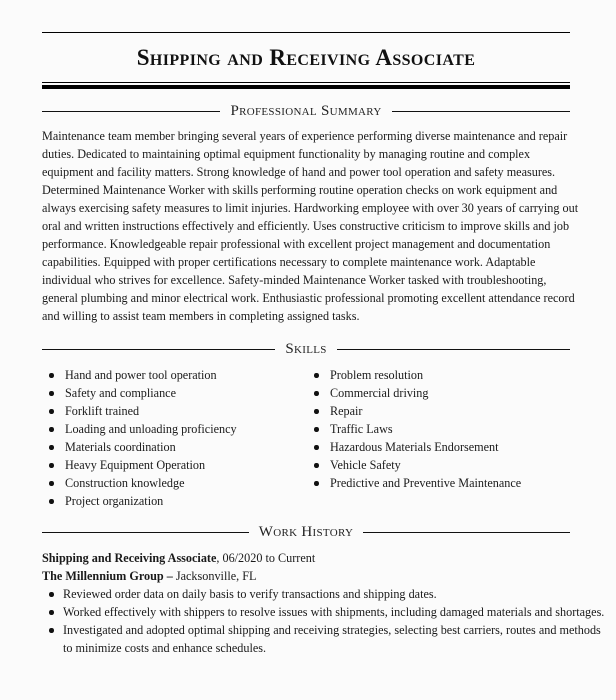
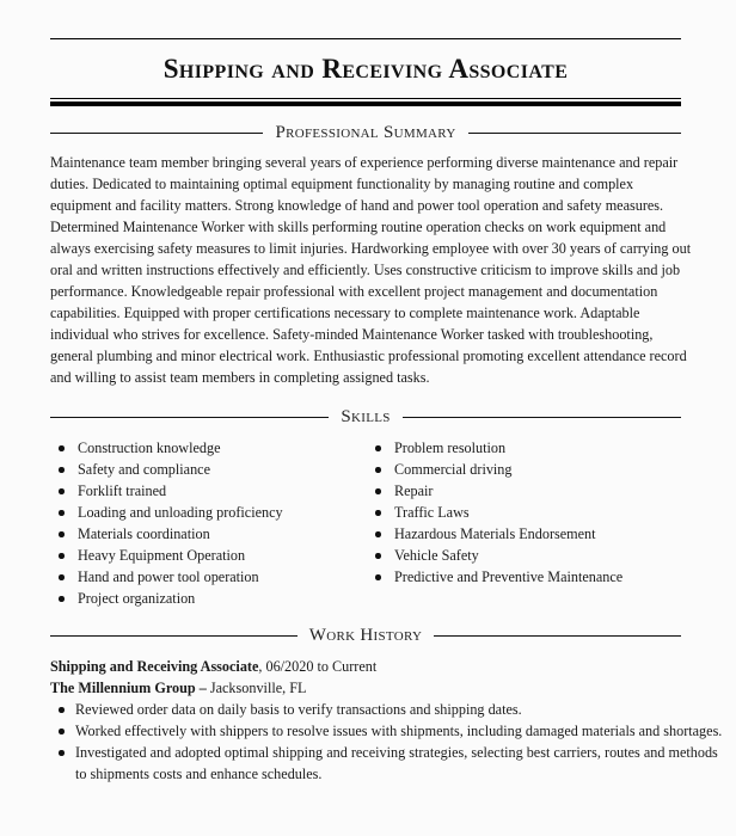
  Shipping and Receiving Associate
  Professional Summary
  Maintenance team member bringing several years of experience performing diverse maintenance and repair duties. Dedicated to maintaining optimal equipment functionality by managing routine and complex equipment and facility matters. Strong knowledge of hand and power tool operation and safety measures. Determined Maintenance Worker with skills performing routine operation checks on work equipment and always exercising safety measures to limit injuries. Hardworking employee with over 30 years of carrying out oral and written instructions effectively and efficiently. Uses constructive criticism to improve skills and job performance. Knowledgeable repair professional with excellent project management and documentation capabilities. Equipped with proper certifications necessary to complete maintenance work. Adaptable individual who strives for excellence. Safety-minded Maintenance Worker tasked with troubleshooting, general plumbing and minor electrical work. Enthusiastic professional promoting excellent attendance record and willing to assist team members in completing assigned tasks.
  Skills
- Hand and power tool operation
+ Construction knowledge
  Safety and compliance
  Forklift trained
  Loading and unloading proficiency
  Materials coordination
  Heavy Equipment Operation
- Construction knowledge
+ Hand and power tool operation
  Project organization
  Problem resolution
  Commercial driving
  Repair
  Traffic Laws
  Hazardous Materials Endorsement
  Vehicle Safety
  Predictive and Preventive Maintenance
  Work History
  Shipping and Receiving Associate, 06/2020 to Current
  The Millennium Group – Jacksonville, FL
  Reviewed order data on daily basis to verify transactions and shipping dates.
  Worked effectively with shippers to resolve issues with shipments, including damaged materials and shortages.
- Investigated and adopted optimal shipping and receiving strategies, selecting best carriers, routes and methods to minimize costs and enhance schedules.
+ Investigated and adopted optimal shipping and receiving strategies, selecting best carriers, routes and methods to shipments costs and enhance schedules.
